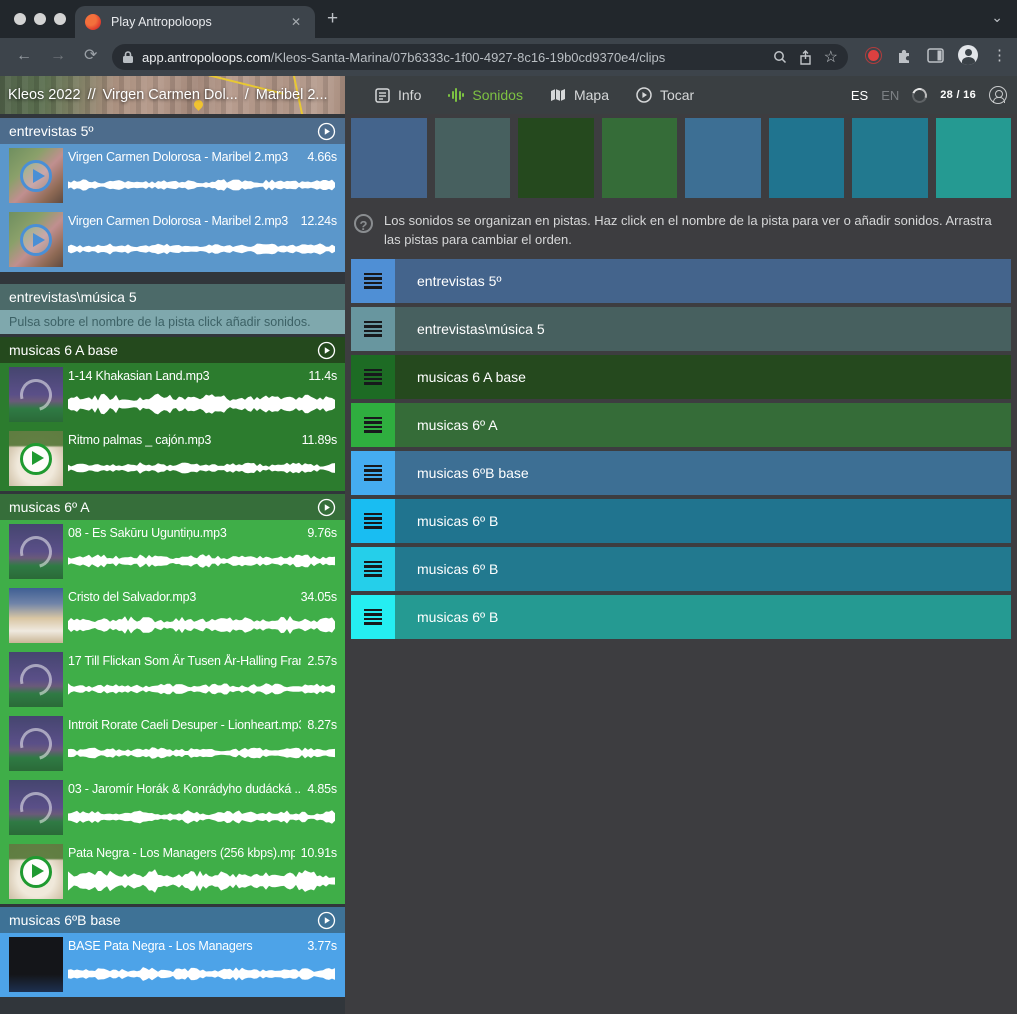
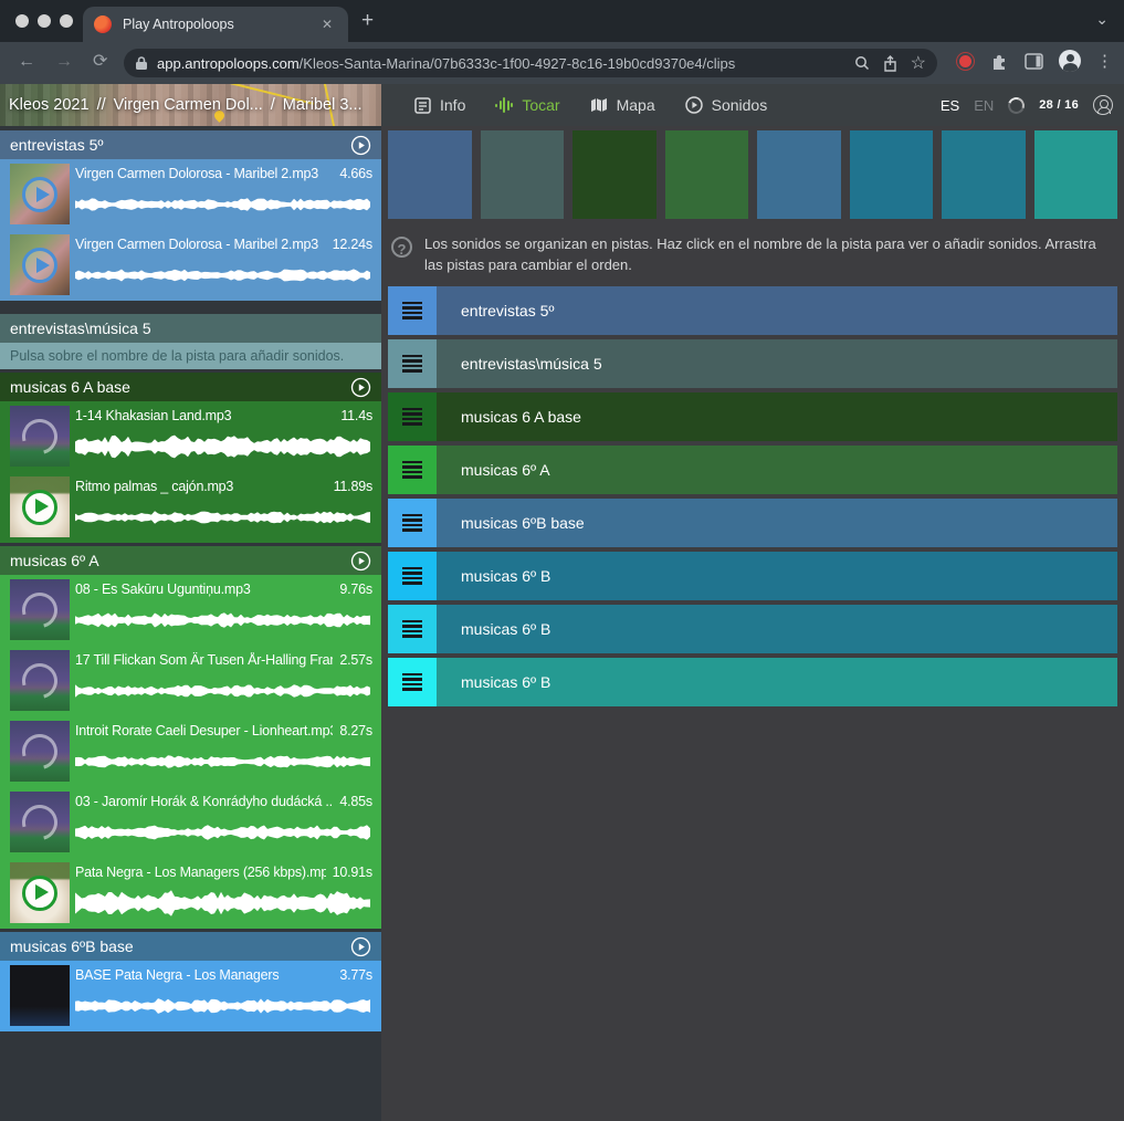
  Play Antropoloops
  ✕
  +
  ⌄
  ←
  →
  ⟳
  app.antropoloops.com/Kleos-Santa-Marina/07b6333c-1f00-4927-8c16-19b0cd9370e4/clips
  ☆
  ⋮
- Kleos 2022
+ Kleos 2021
  //
  Virgen Carmen Dol...
  /
- Maribel 2...
+ Maribel 3...
  Info
- Sonidos
+ Tocar
  Mapa
- Tocar
+ Sonidos
  ES
  EN
  28 / 16
  entrevistas 5º
  Virgen Carmen Dolorosa - Maribel 2.mp3
  4.66s
  Virgen Carmen Dolorosa - Maribel 2.mp3
  12.24s
  entrevistas\música 5
- Pulsa sobre el nombre de la pista click añadir sonidos.
+ Pulsa sobre el nombre de la pista para añadir sonidos.
  musicas 6 A base
  1-14 Khakasian Land.mp3
  11.4s
  Ritmo palmas _ cajón.mp3
  11.89s
  musicas 6º A
  08 - Es Sakūru Uguntiņu.mp3
  9.76s
- Cristo del Salvador.mp3
- 34.05s
  17 Till Flickan Som Är Tusen År-Halling Fra
  2.57s
  Introit Rorate Caeli Desuper - Lionheart.mp
  8.27s
  03 - Jaromír Horák & Konrádyho dudácká ..
  4.85s
  Pata Negra - Los Managers (256 kbps).mp
  10.91s
  musicas 6ºB base
  BASE Pata Negra - Los Managers
  3.77s
  ?
  Los sonidos se organizan en pistas. Haz click en el nombre de la pista para ver o añadir sonidos. Arrastra las pistas para cambiar el orden.
  entrevistas 5º
  entrevistas\música 5
  musicas 6 A base
  musicas 6º A
  musicas 6ºB base
  musicas 6º B
  musicas 6º B
  musicas 6º B
